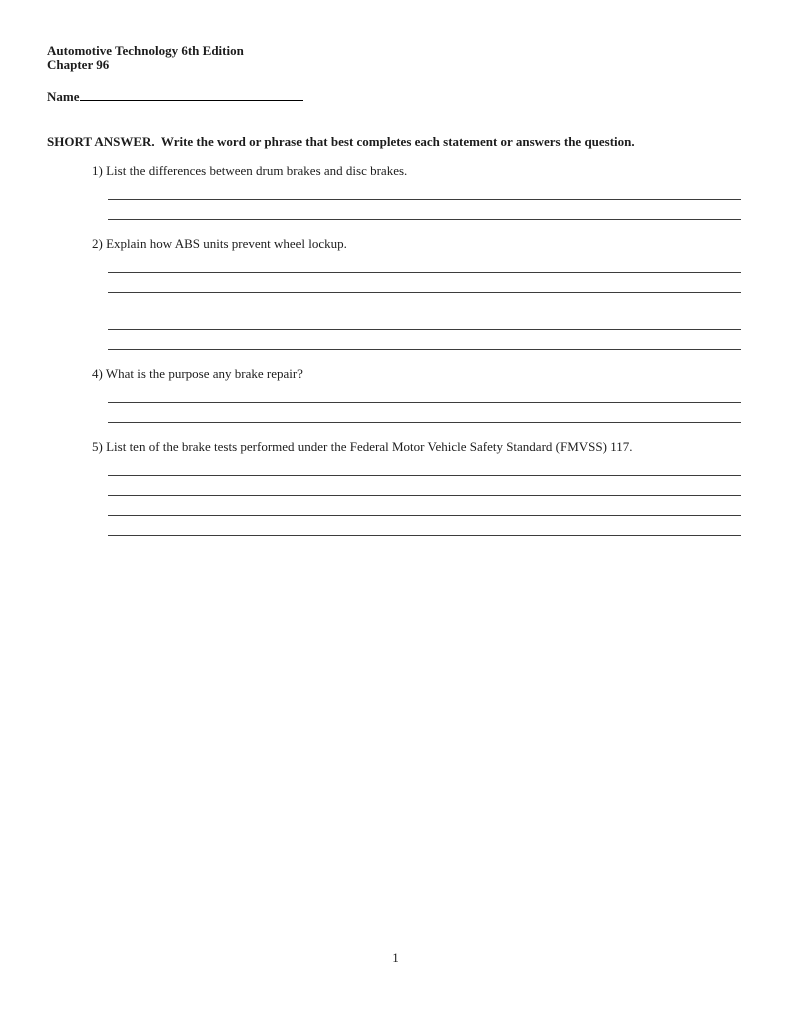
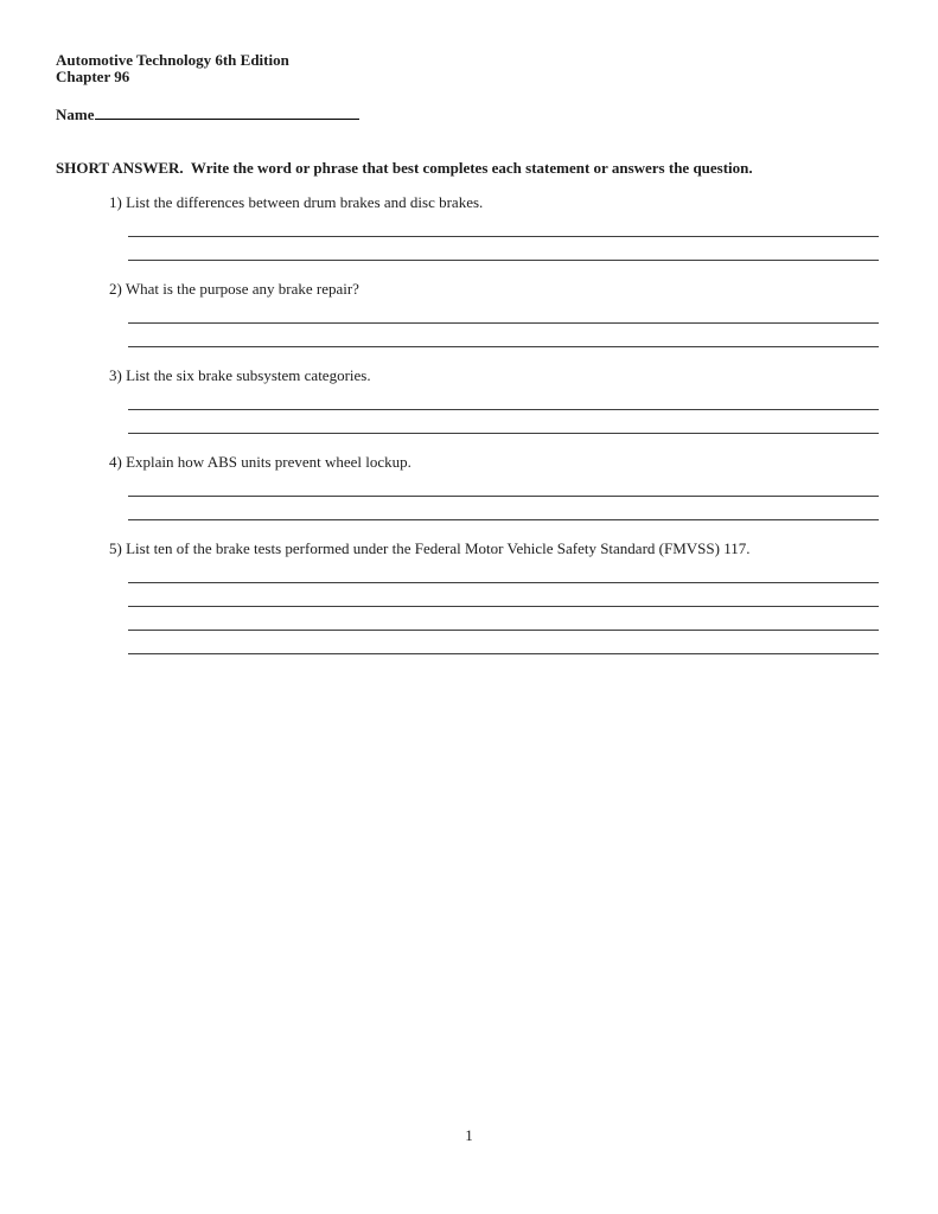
  Automotive Technology 6th Edition
  Chapter 96
  Name
  SHORT ANSWER. Write the word or phrase that best completes each statement or answers the question.
  1) List the differences between drum brakes and disc brakes.
- 2) Explain how ABS units prevent wheel lockup.
+ 2) What is the purpose any brake repair?
+ 3) List the six brake subsystem categories.
- 4) What is the purpose any brake repair?
+ 4) Explain how ABS units prevent wheel lockup.
  5) List ten of the brake tests performed under the Federal Motor Vehicle Safety Standard (FMVSS) 117.
  1
